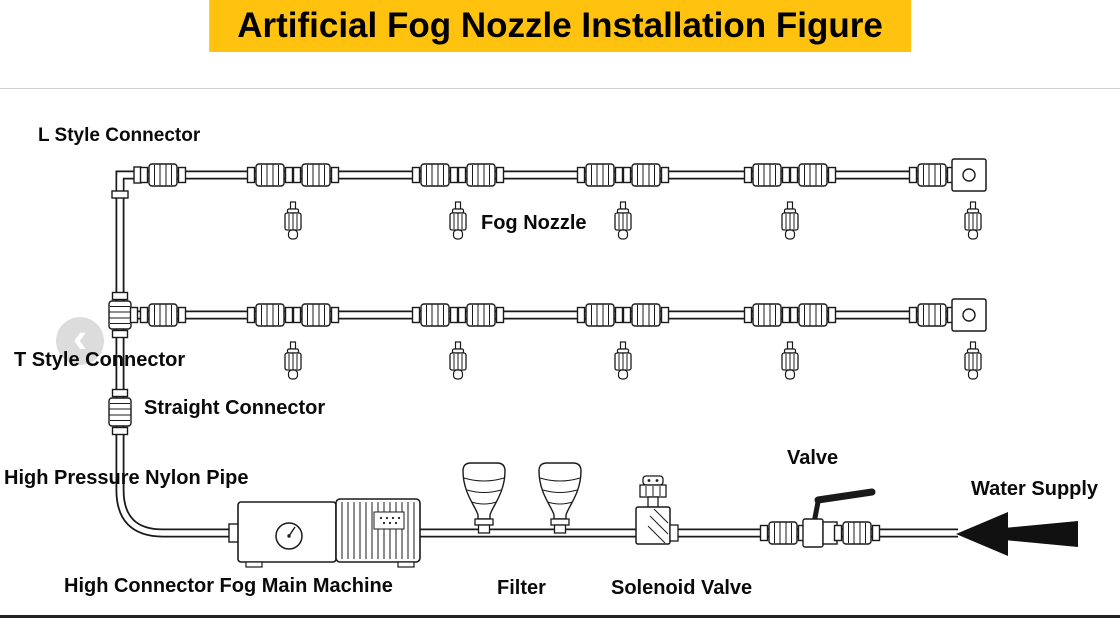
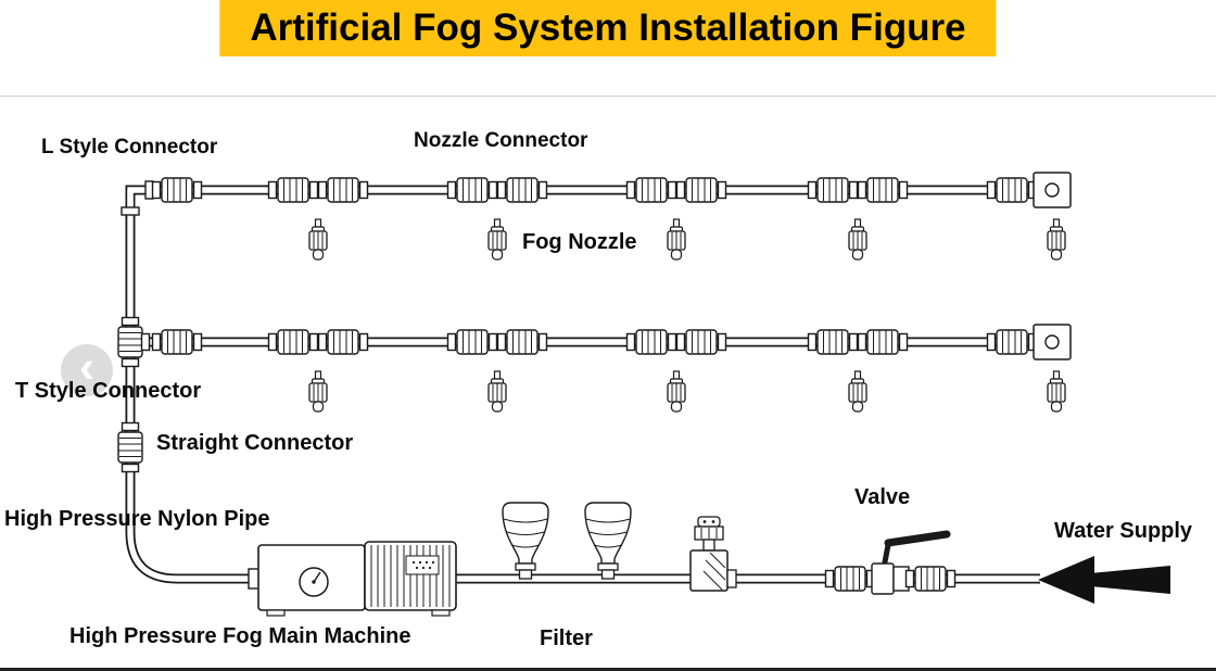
- Artificial Fog Nozzle Installation Figure
+ Artificial Fog System Installation Figure
  ‹
  L Style Connector
+ Nozzle Connector
  Fog Nozzle
  T Style Connector
  Straight Connector
  High Pressure Nylon Pipe
- High Connector Fog Main Machine
+ High Pressure Fog Main Machine
  Filter
- Solenoid Valve
  Valve
  Water Supply
